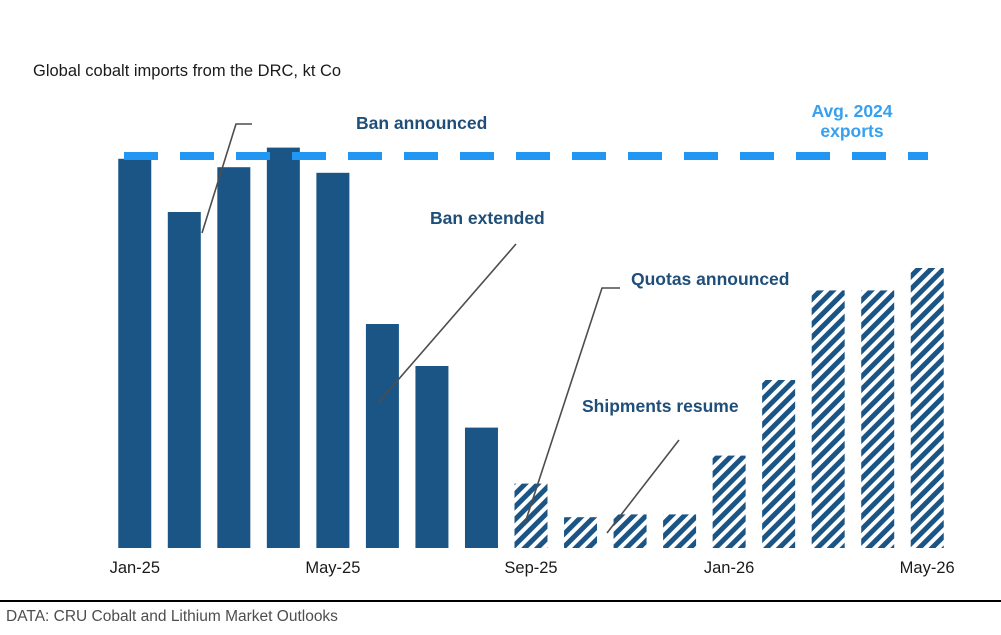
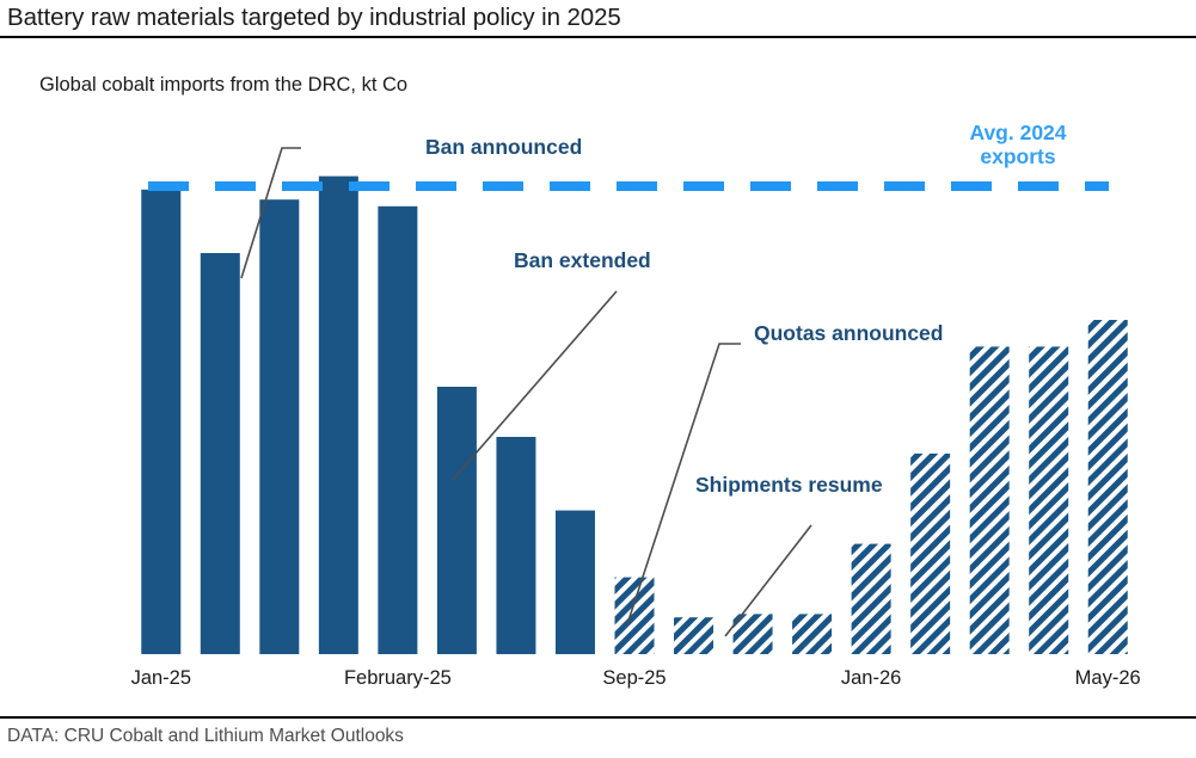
+ Battery raw materials targeted by industrial policy in 2025
  Global cobalt imports from the DRC, kt Co
  Ban announced
  Ban extended
  Quotas announced
  Shipments resume
  Avg. 2024
  exports
  Jan-25
- May-25
+ February-25
  Sep-25
  Jan-26
  May-26
  DATA: CRU Cobalt and Lithium Market Outlooks
